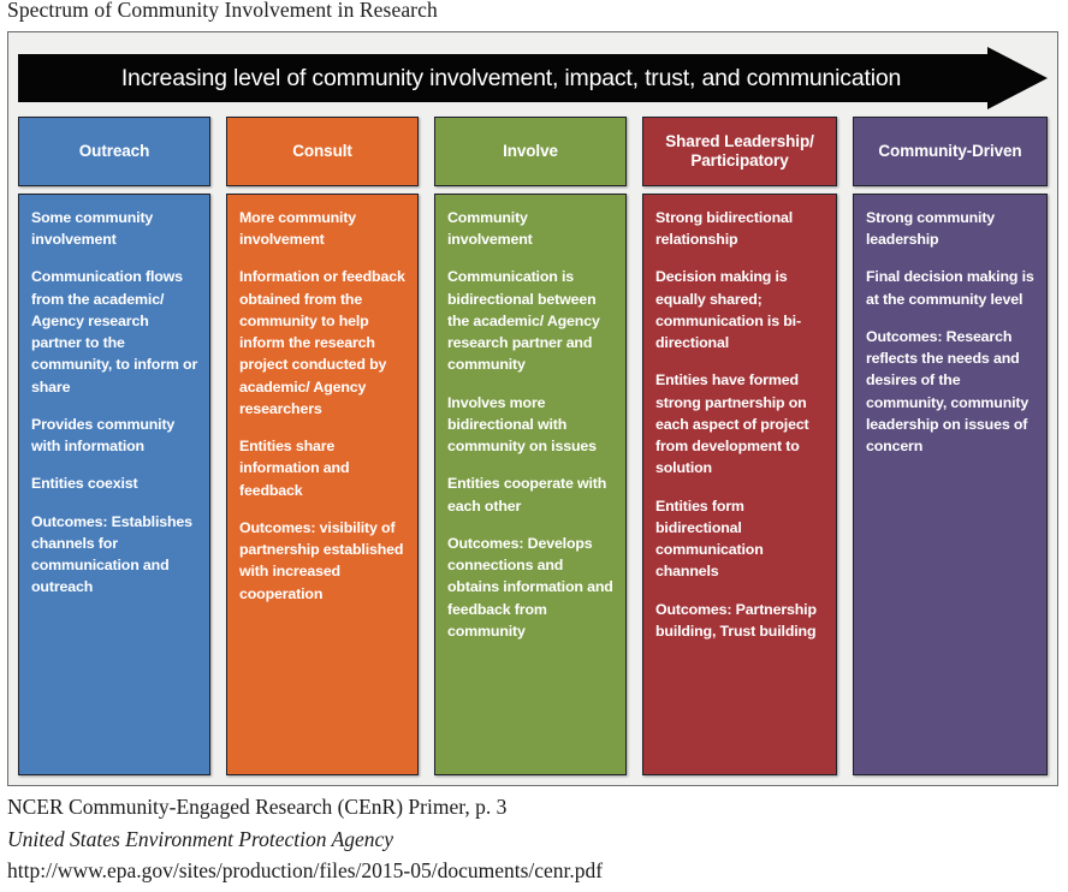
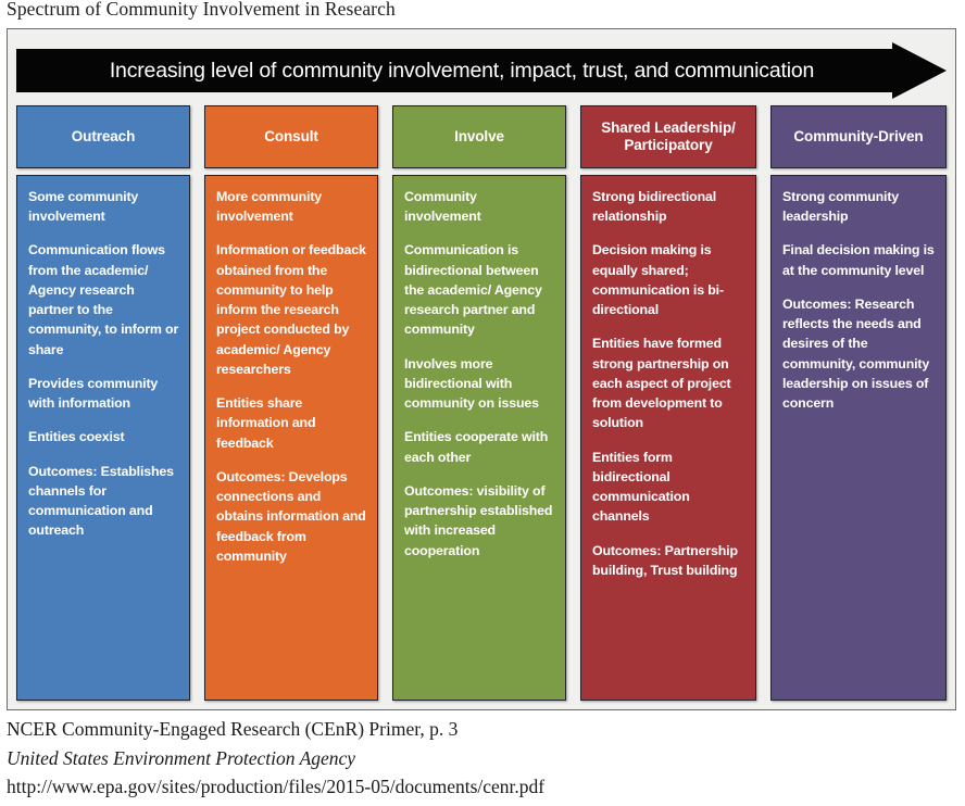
  Spectrum of Community Involvement in Research
  Increasing level of community involvement, impact, trust, and communication
  Outreach
  Some community involvement
  Communication flows from the academic/ Agency research partner to the community, to inform or share
  Provides community with information
  Entities coexist
  Outcomes: Establishes channels for communication and outreach
  Consult
  More community involvement
  Information or feedback obtained from the community to help inform the research project conducted by academic/ Agency researchers
  Entities share information and feedback
- Outcomes: visibility of partnership established with increased cooperation
+ Outcomes: Develops connections and obtains information and feedback from community
  Involve
  Community involvement
  Communication is bidirectional between the academic/ Agency research partner and community
  Involves more bidirectional with community on issues
  Entities cooperate with each other
- Outcomes: Develops connections and obtains information and feedback from community
+ Outcomes: visibility of partnership established with increased cooperation
  Shared Leadership/ Participatory
  Strong bidirectional relationship
  Decision making is equally shared; communication is bi-directional
  Entities have formed strong partnership on each aspect of project from development to solution
  Entities form bidirectional communication channels
  Outcomes: Partnership building, Trust building
  Community-Driven
  Strong community leadership
  Final decision making is at the community level
  Outcomes: Research reflects the needs and desires of the community, community leadership on issues of concern
  NCER Community-Engaged Research (CEnR) Primer, p. 3
  United States Environment Protection Agency
  http://www.epa.gov/sites/production/files/2015-05/documents/cenr.pdf
